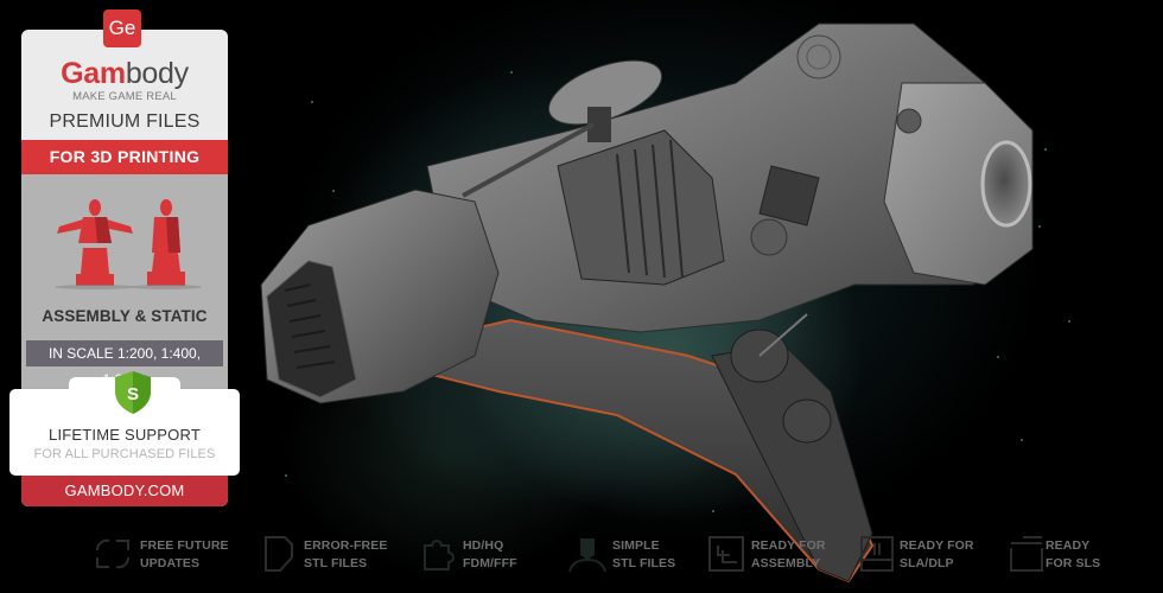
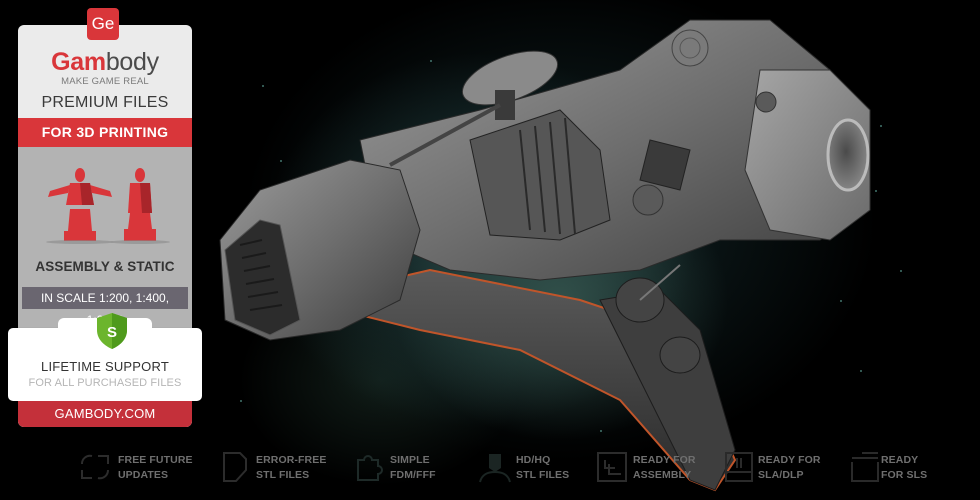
  Ge
  Gambody
  MAKE GAME REAL
  PREMIUM FILES
  FOR 3D PRINTING
  ASSEMBLY & STATIC
  IN SCALE 1:200, 1:400,
  S
  LIFETIME SUPPORT
  FOR ALL PURCHASED FILES
  GAMBODY.COM
  FREE FUTURE
  UPDATES
  ERROR-FREE
  STL FILES
- HD/HQ
+ SIMPLE
  FDM/FFF
- SIMPLE
+ HD/HQ
  STL FILES
  READY FOR
  ASSEMBLY
  READY FOR
  SLA/DLP
  READY
  FOR SLS
